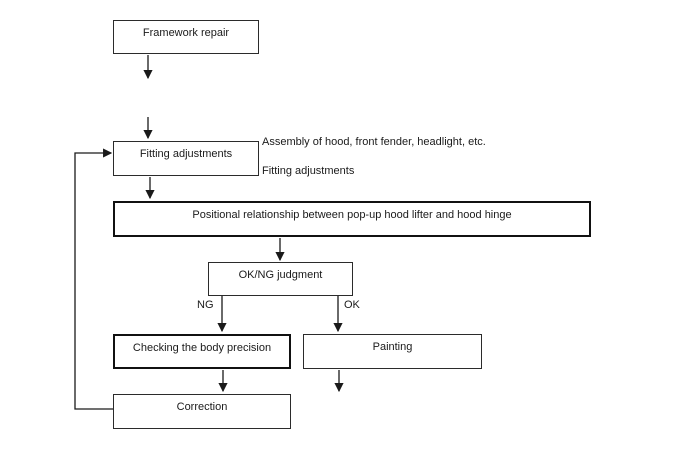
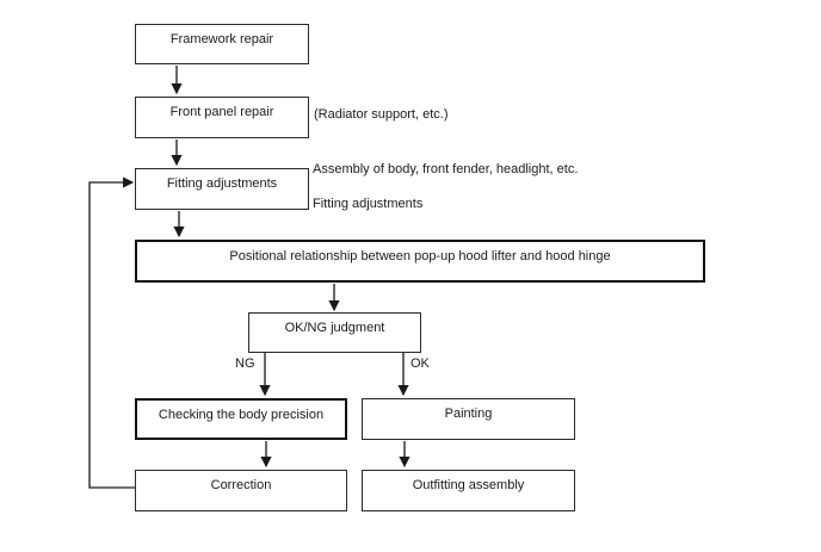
  Framework repair
+ Front panel repair
  Fitting adjustments
  Positional relationship between pop-up hood lifter and hood hinge
  OK/NG judgment
  Checking the body precision
  Painting
  Correction
+ Outfitting assembly
+ (Radiator support, etc.)
- Assembly of hood, front fender, headlight, etc.
+ Assembly of body, front fender, headlight, etc.
  Fitting adjustments
  NG
  OK
